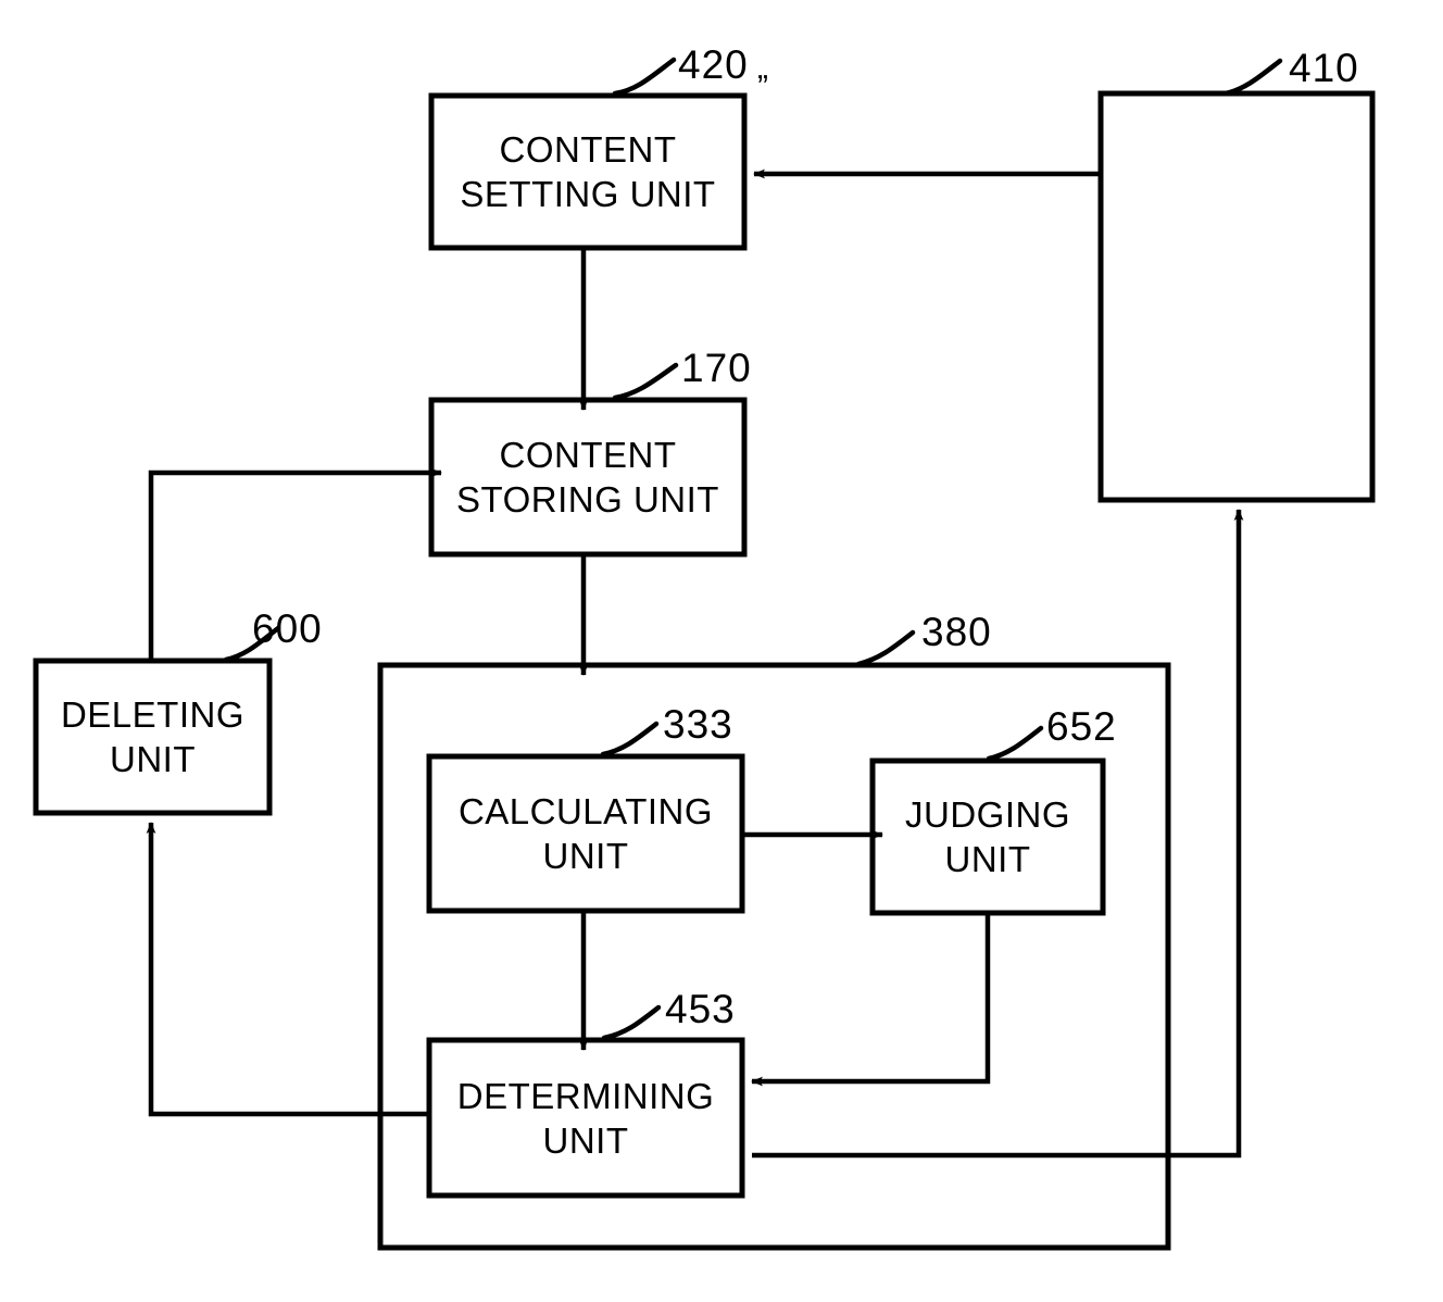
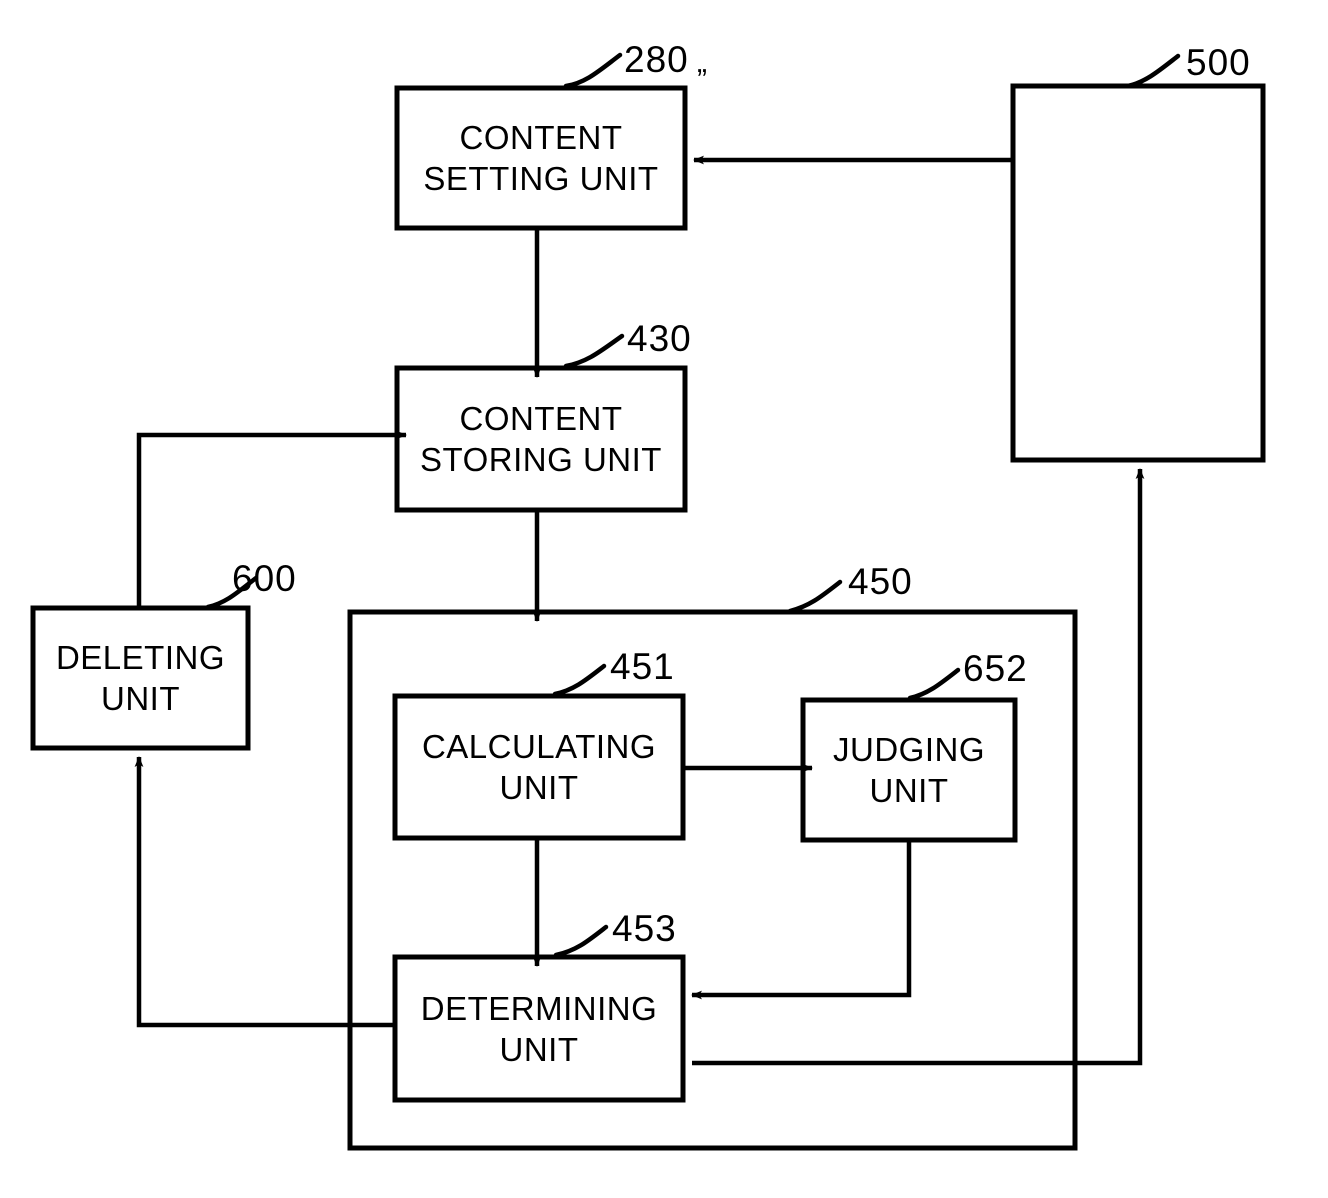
  CONTENT
  SETTING UNIT
  CONTENT
  STORING UNIT
  DELETING
  UNIT
  CALCULATING
  UNIT
  JUDGING
  UNIT
  DETERMINING
  UNIT
- 420
+ 280
- 410
+ 500
- 170
+ 430
  600
- 380
+ 450
- 333
+ 451
  652
  453
  „
